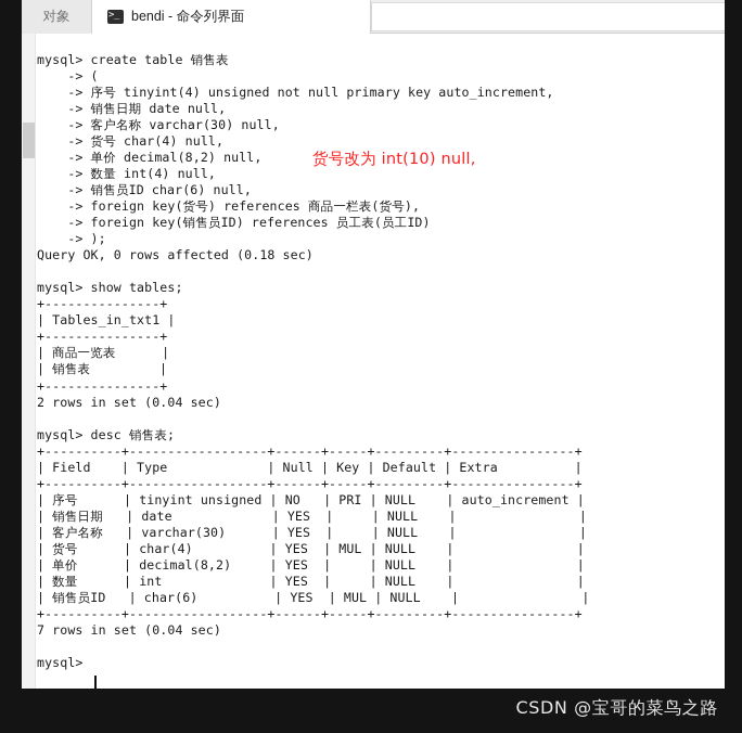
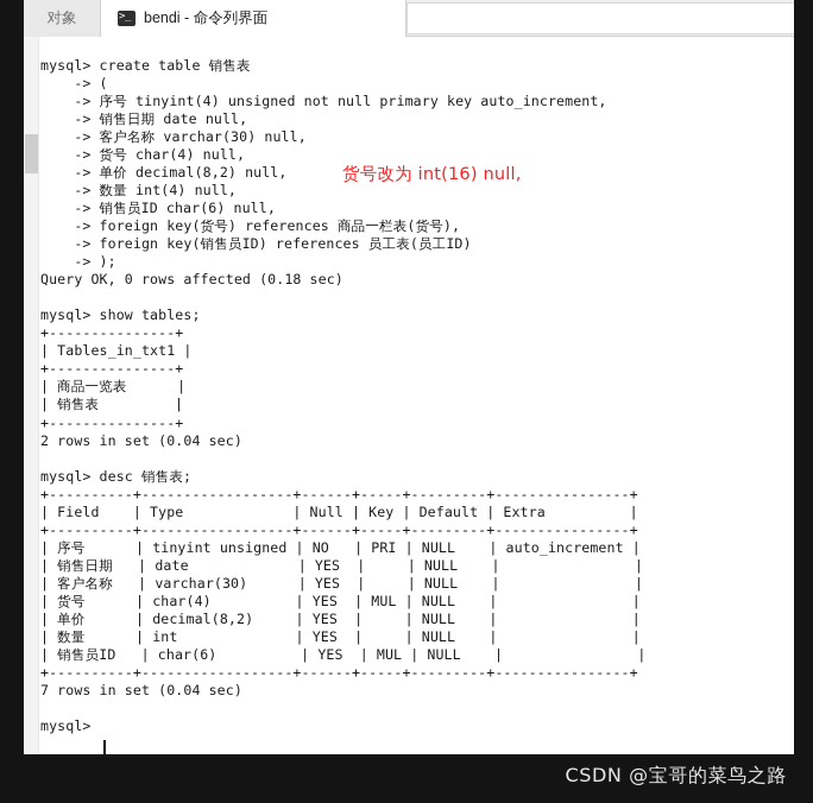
  对象
  bendi - 命令列界面
  mysql> create table 销售表
  -> (
  -> 序号 tinyint(4) unsigned not null primary key auto_increment,
  -> 销售日期 date null,
  -> 客户名称 varchar(30) null,
  -> 货号 char(4) null,
  -> 单价 decimal(8,2) null,
  -> 数量 int(4) null,
  -> 销售员ID char(6) null,
  -> foreign key(货号) references 商品一栏表(货号),
  -> foreign key(销售员ID) references 员工表(员工ID)
  -> );
  Query OK, 0 rows affected (0.18 sec)
  mysql> show tables;
  +---------------+
  | Tables_in_txt1 |
  +---------------+
  | 商品一览表 |
  | 销售表 |
  +---------------+
  2 rows in set (0.04 sec)
  mysql> desc 销售表;
  +----------+------------------+------+-----+---------+----------------+
  | Field | Type | Null | Key | Default | Extra |
  +----------+------------------+------+-----+---------+----------------+
  | 序号 | tinyint unsigned | NO | PRI | NULL | auto_increment |
  | 销售日期 | date | YES | | NULL | |
  | 客户名称 | varchar(30) | YES | | NULL | |
  | 货号 | char(4) | YES | MUL | NULL | |
  | 单价 | decimal(8,2) | YES | | NULL | |
  | 数量 | int | YES | | NULL | |
  | 销售员ID | char(6) | YES | MUL | NULL | |
  +----------+------------------+------+-----+---------+----------------+
  7 rows in set (0.04 sec)
  mysql>
- 货号改为 int(10) null,
+ 货号改为 int(16) null,
  CSDN @宝哥的菜鸟之路
